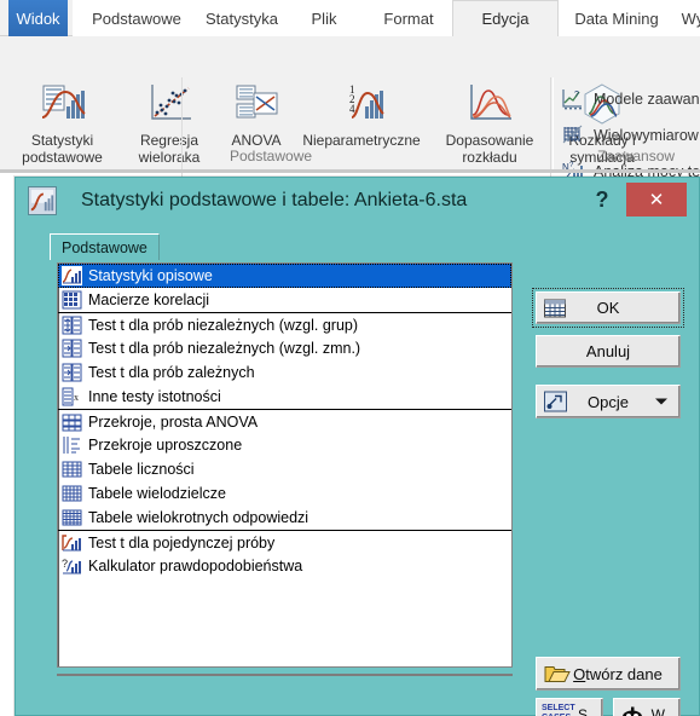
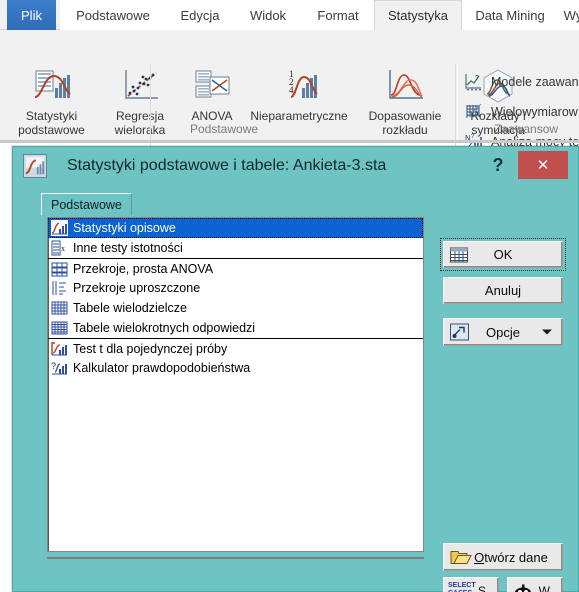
- Widok
+ Plik
  Podstawowe
- Statystyka
+ Edycja
- Plik
+ Widok
  Format
- Edycja
+ Statystyka
  Data Mining
  Statystyki
  podstawowe
  Regresja
  wielorka
  ANOVA
  1
  2
  4
  Nieparametryczne
  Dopasowanie
  rozkładu
  Rozkłady i
  symulacja
  Modele zaawan
  Wielowymiarow
  N
  Podstawowe
  Zaawansow
- Statystyki podstawowe i tabele: Ankieta-6.sta
+ Statystyki podstawowe i tabele: Ankieta-3.sta
  ?
  ✕
  Podstawowe
  Statystyki opisowe
- Macierze korelacji
- Test t dla prób niezależnych (wzgl. grup)
- Test t dla prób niezależnych (wzgl. zmn.)
- Test t dla prób zależnych
  x
  Inne testy istotności
  Przekroje, prosta ANOVA
  Przekroje uproszczone
- Tabele liczności
  Tabele wielodzielcze
  Tabele wielokrotnych odpowiedzi
  Test t dla pojedynczej próby
  ?
  Kalkulator prawdopodobieństwa
  OK
  Anuluj
  Opcje
  Otwórz dane
  S
  W
